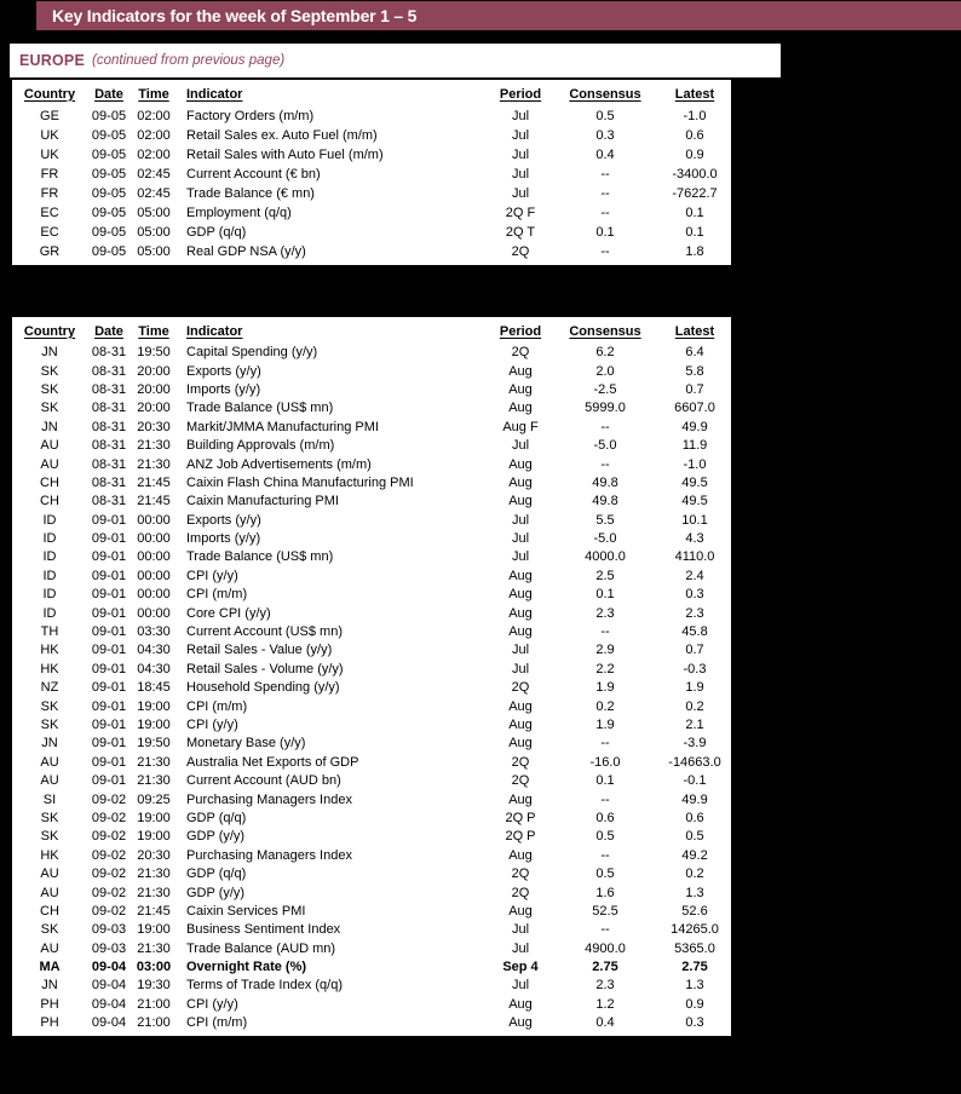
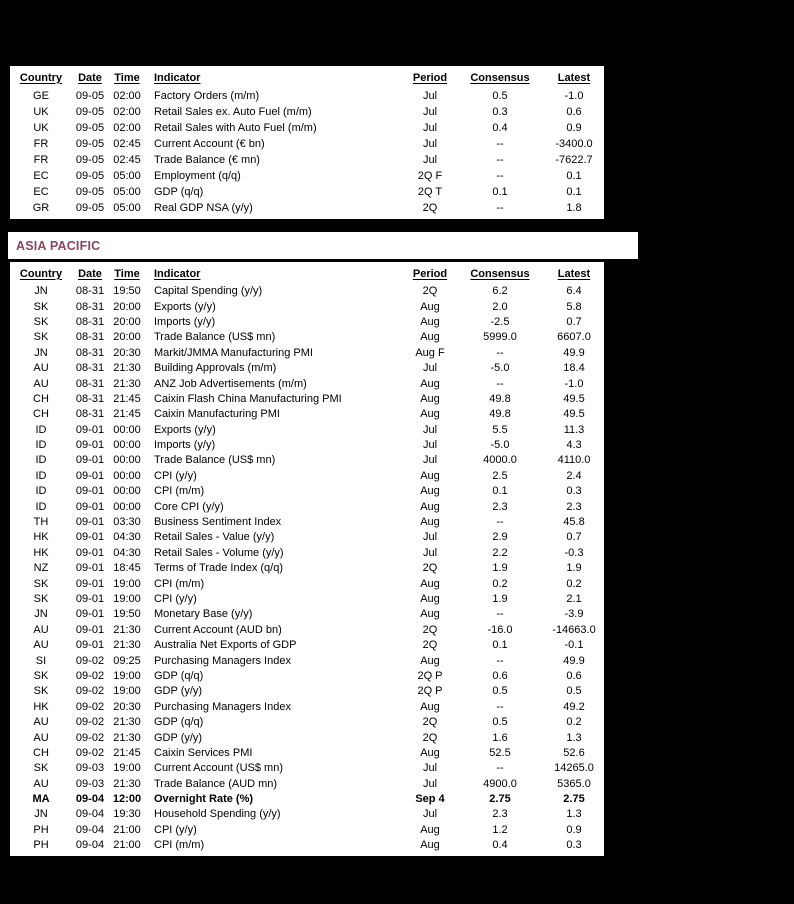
- Key Indicators for the week of September 1 – 5
- EUROPE
- (continued from previous page)
  Country
  Date
  Time
  Indicator
  Period
  Consensus
  Latest
  GE
  09-05
  02:00
  Factory Orders (m/m)
  Jul
  0.5
  -1.0
  UK
  09-05
  02:00
  Retail Sales ex. Auto Fuel (m/m)
  Jul
  0.3
  0.6
  UK
  09-05
  02:00
  Retail Sales with Auto Fuel (m/m)
  Jul
  0.4
  0.9
  FR
  09-05
  02:45
  Current Account (€ bn)
  Jul
  --
  -3400.0
  FR
  09-05
  02:45
  Trade Balance (€ mn)
  Jul
  --
  -7622.7
  EC
  09-05
  05:00
  Employment (q/q)
  2Q F
  --
  0.1
  EC
  09-05
  05:00
  GDP (q/q)
  2Q T
  0.1
  0.1
  GR
  09-05
  05:00
  Real GDP NSA (y/y)
  2Q
  --
  1.8
+ ASIA PACIFIC
  Country
  Date
  Time
  Indicator
  Period
  Consensus
  Latest
  JN
  08-31
  19:50
  Capital Spending (y/y)
  2Q
  6.2
  6.4
  SK
  08-31
  20:00
  Exports (y/y)
  Aug
  2.0
  5.8
  SK
  08-31
  20:00
  Imports (y/y)
  Aug
  -2.5
  0.7
  SK
  08-31
  20:00
  Trade Balance (US$ mn)
  Aug
  5999.0
  6607.0
  JN
  08-31
  20:30
  Markit/JMMA Manufacturing PMI
  Aug F
  --
  49.9
  AU
  08-31
  21:30
  Building Approvals (m/m)
  Jul
  -5.0
- 11.9
+ 18.4
  AU
  08-31
  21:30
  ANZ Job Advertisements (m/m)
  Aug
  --
  -1.0
  CH
  08-31
  21:45
  Caixin Flash China Manufacturing PMI
  Aug
  49.8
  49.5
  CH
  08-31
  21:45
  Caixin Manufacturing PMI
  Aug
  49.8
  49.5
  ID
  09-01
  00:00
  Exports (y/y)
  Jul
  5.5
- 10.1
+ 11.3
  ID
  09-01
  00:00
  Imports (y/y)
  Jul
  -5.0
  4.3
  ID
  09-01
  00:00
  Trade Balance (US$ mn)
  Jul
  4000.0
  4110.0
  ID
  09-01
  00:00
  CPI (y/y)
  Aug
  2.5
  2.4
  ID
  09-01
  00:00
  CPI (m/m)
  Aug
  0.1
  0.3
  ID
  09-01
  00:00
  Core CPI (y/y)
  Aug
  2.3
  2.3
  TH
  09-01
  03:30
- Current Account (US$ mn)
+ Business Sentiment Index
  Aug
  --
  45.8
  HK
  09-01
  04:30
  Retail Sales - Value (y/y)
  Jul
  2.9
  0.7
  HK
  09-01
  04:30
  Retail Sales - Volume (y/y)
  Jul
  2.2
  -0.3
  NZ
  09-01
  18:45
- Household Spending (y/y)
+ Terms of Trade Index (q/q)
  2Q
  1.9
  1.9
  SK
  09-01
  19:00
  CPI (m/m)
  Aug
  0.2
  0.2
  SK
  09-01
  19:00
  CPI (y/y)
  Aug
  1.9
  2.1
  JN
  09-01
  19:50
  Monetary Base (y/y)
  Aug
  --
  -3.9
  AU
  09-01
  21:30
- Australia Net Exports of GDP
+ Current Account (AUD bn)
  2Q
  -16.0
  -14663.0
  AU
  09-01
  21:30
- Current Account (AUD bn)
+ Australia Net Exports of GDP
  2Q
  0.1
  -0.1
  SI
  09-02
  09:25
  Purchasing Managers Index
  Aug
  --
  49.9
  SK
  09-02
  19:00
  GDP (q/q)
  2Q P
  0.6
  0.6
  SK
  09-02
  19:00
  GDP (y/y)
  2Q P
  0.5
  0.5
  HK
  09-02
  20:30
  Purchasing Managers Index
  Aug
  --
  49.2
  AU
  09-02
  21:30
  GDP (q/q)
  2Q
  0.5
  0.2
  AU
  09-02
  21:30
  GDP (y/y)
  2Q
  1.6
  1.3
  CH
  09-02
  21:45
  Caixin Services PMI
  Aug
  52.5
  52.6
  SK
  09-03
  19:00
- Business Sentiment Index
+ Current Account (US$ mn)
  Jul
  --
  14265.0
  AU
  09-03
  21:30
  Trade Balance (AUD mn)
  Jul
  4900.0
  5365.0
  MA
  09-04
- 03:00
+ 12:00
  Overnight Rate (%)
  Sep 4
  2.75
  2.75
  JN
  09-04
  19:30
- Terms of Trade Index (q/q)
+ Household Spending (y/y)
  Jul
  2.3
  1.3
  PH
  09-04
  21:00
  CPI (y/y)
  Aug
  1.2
  0.9
  PH
  09-04
  21:00
  CPI (m/m)
  Aug
  0.4
  0.3
